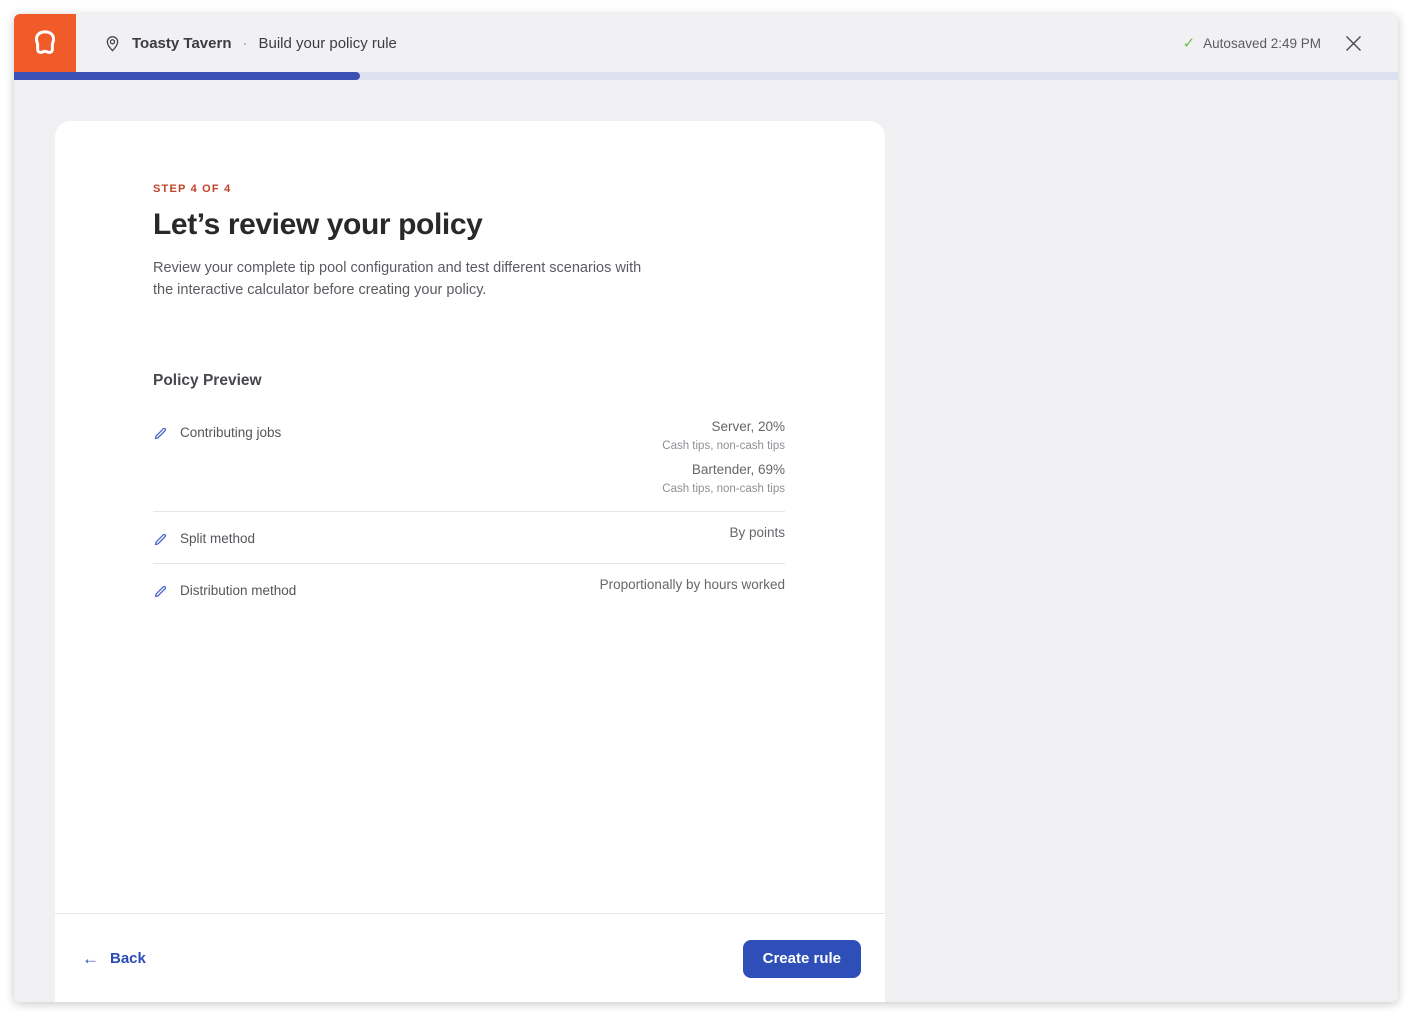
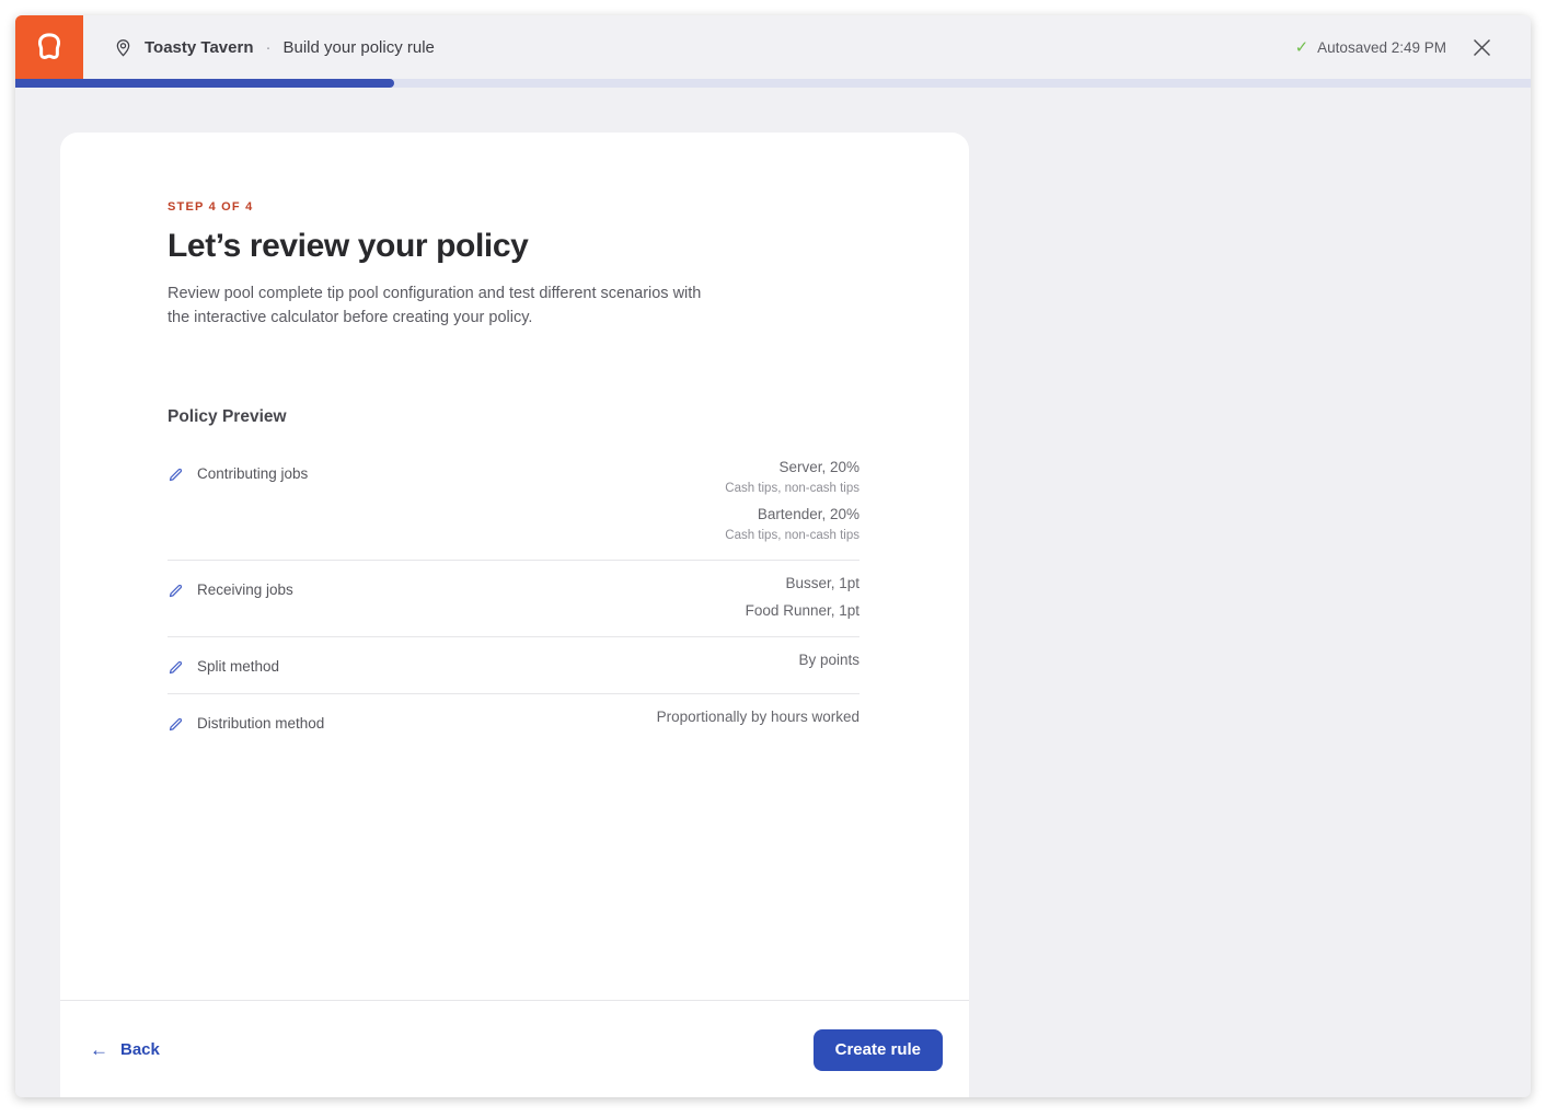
  Toasty Tavern
  ·
  Build your policy rule
  ✓
  Autosaved 2:49 PM
  STEP 4 OF 4
  Let’s review your policy
- Review your complete tip pool configuration and test different scenarios with the interactive calculator before creating your policy.
+ Review pool complete tip pool configuration and test different scenarios with the interactive calculator before creating your policy.
  Policy Preview
  Contributing jobs
  Server, 20%
  Cash tips, non-cash tips
- Bartender, 69%
+ Bartender, 20%
  Cash tips, non-cash tips
+ Receiving jobs
+ Busser, 1pt
+ Food Runner, 1pt
  Split method
  By points
  Distribution method
  Proportionally by hours worked
  ←
  Back
  Create rule
